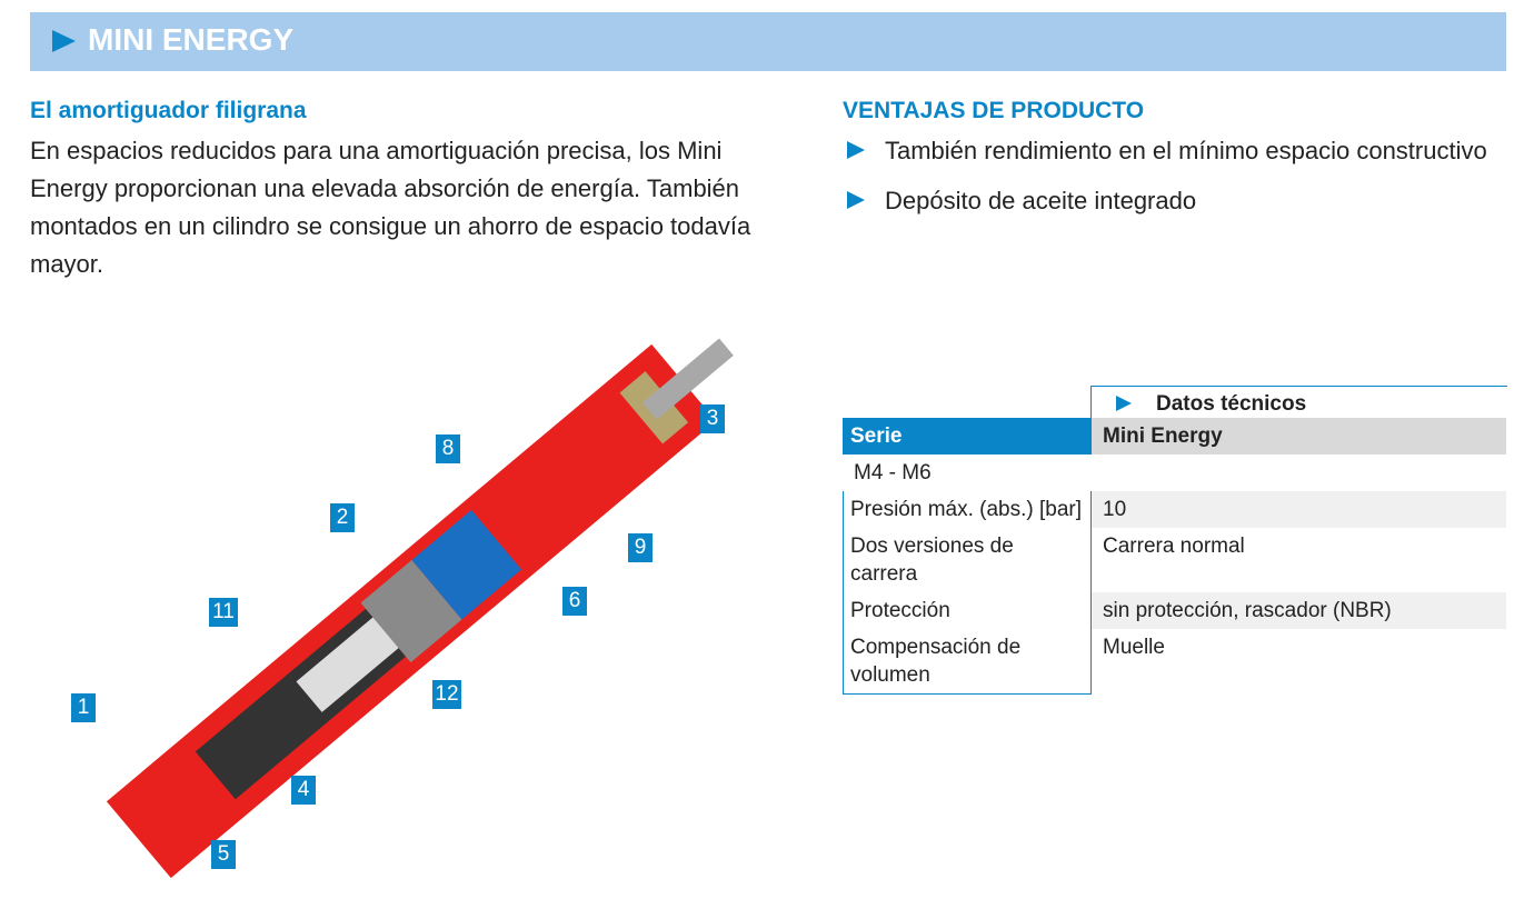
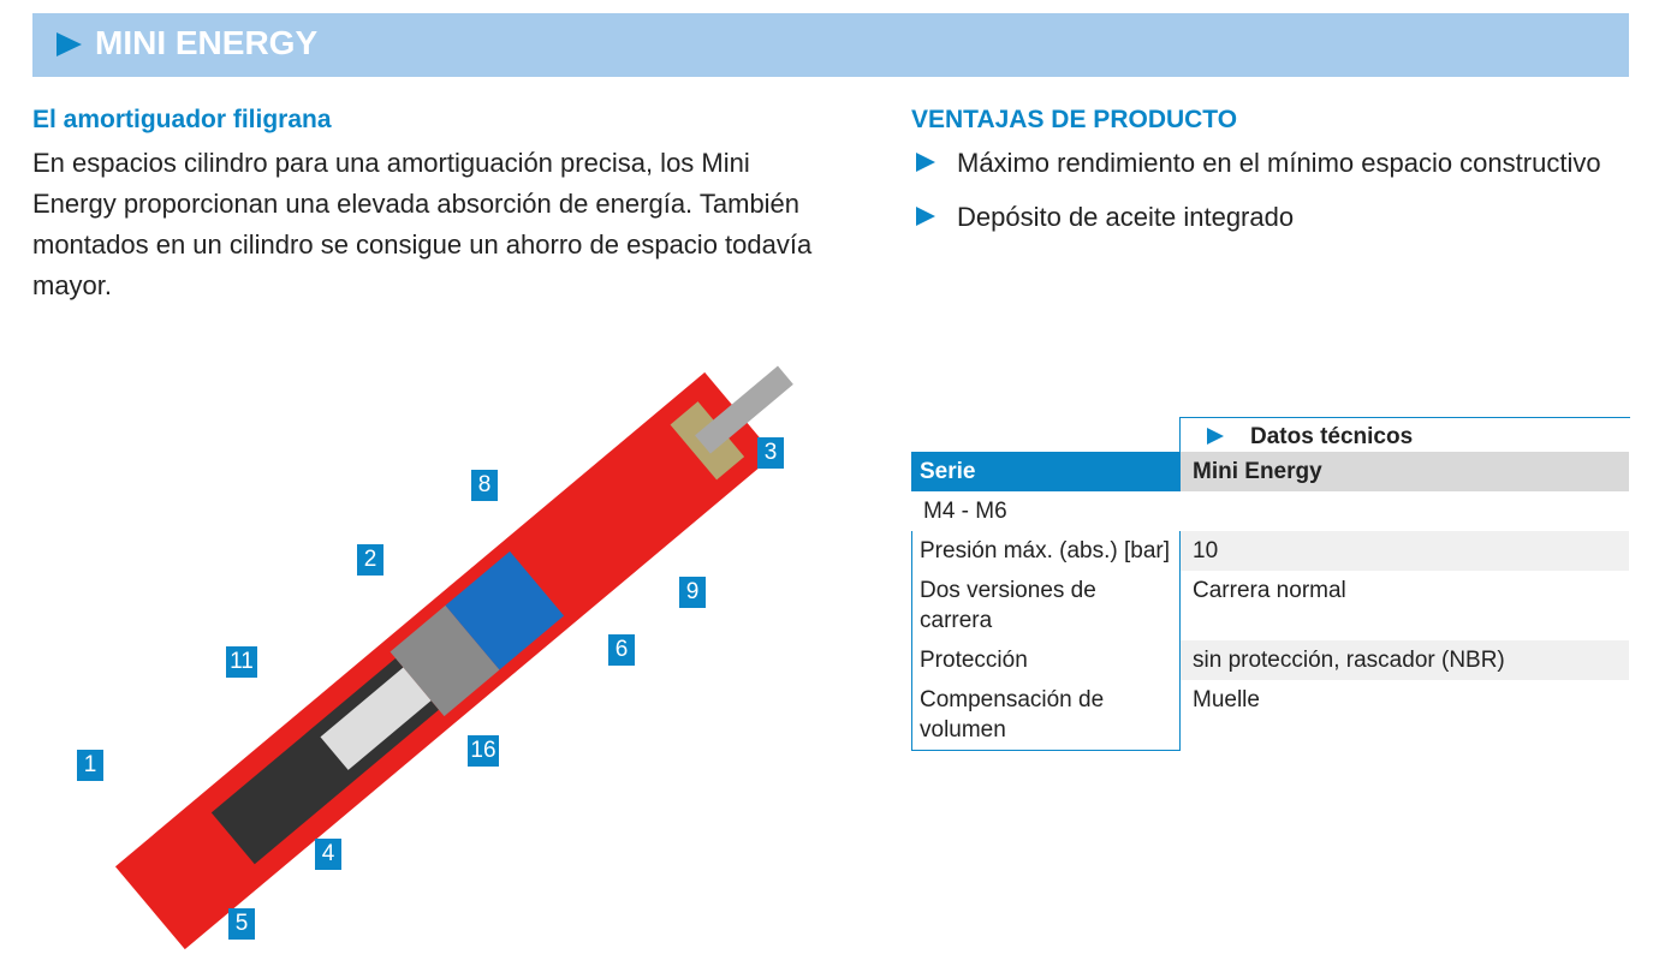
  MINI ENERGY
  El amortiguador filigrana
- En espacios reducidos para una amortiguación precisa, los Mini Energy proporcionan una elevada absorción de energía. También montados en un cilindro se consigue un ahorro de espacio todavía mayor.
+ En espacios cilindro para una amortiguación precisa, los Mini Energy proporcionan una elevada absorción de energía. También montados en un cilindro se consigue un ahorro de espacio todavía mayor.
  VENTAJAS DE PRODUCTO
- También rendimiento en el mínimo espacio constructivo
+ Máximo rendimiento en el mínimo espacio constructivo
  Depósito de aceite integrado
  1
  2
  3
  4
  5
  6
  9
  8
  11
- 12
+ 16
  Datos técnicos
  Serie
  Mini Energy
  M4 - M6
  Presión máx. (abs.) [bar]
  10
  Dos versiones de carrera
  Carrera normal
  Protección
  sin protección, rascador (NBR)
  Compensación de volumen
  Muelle
